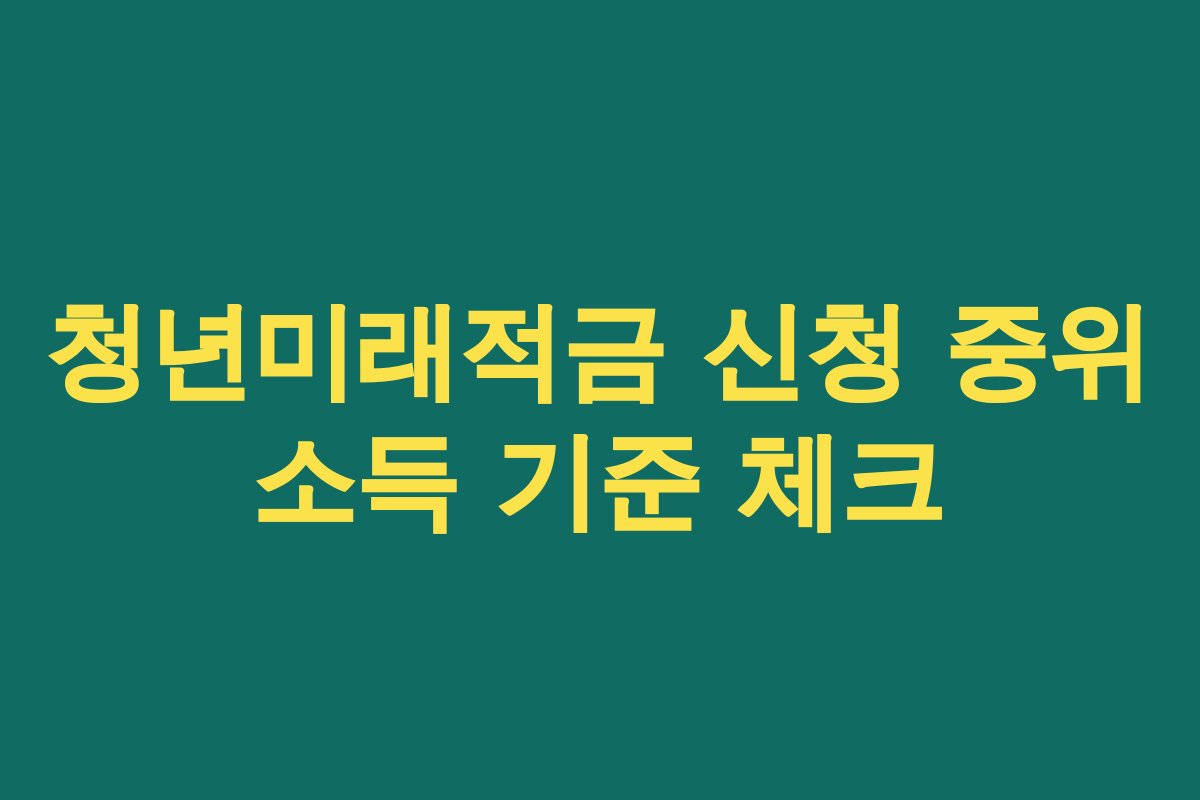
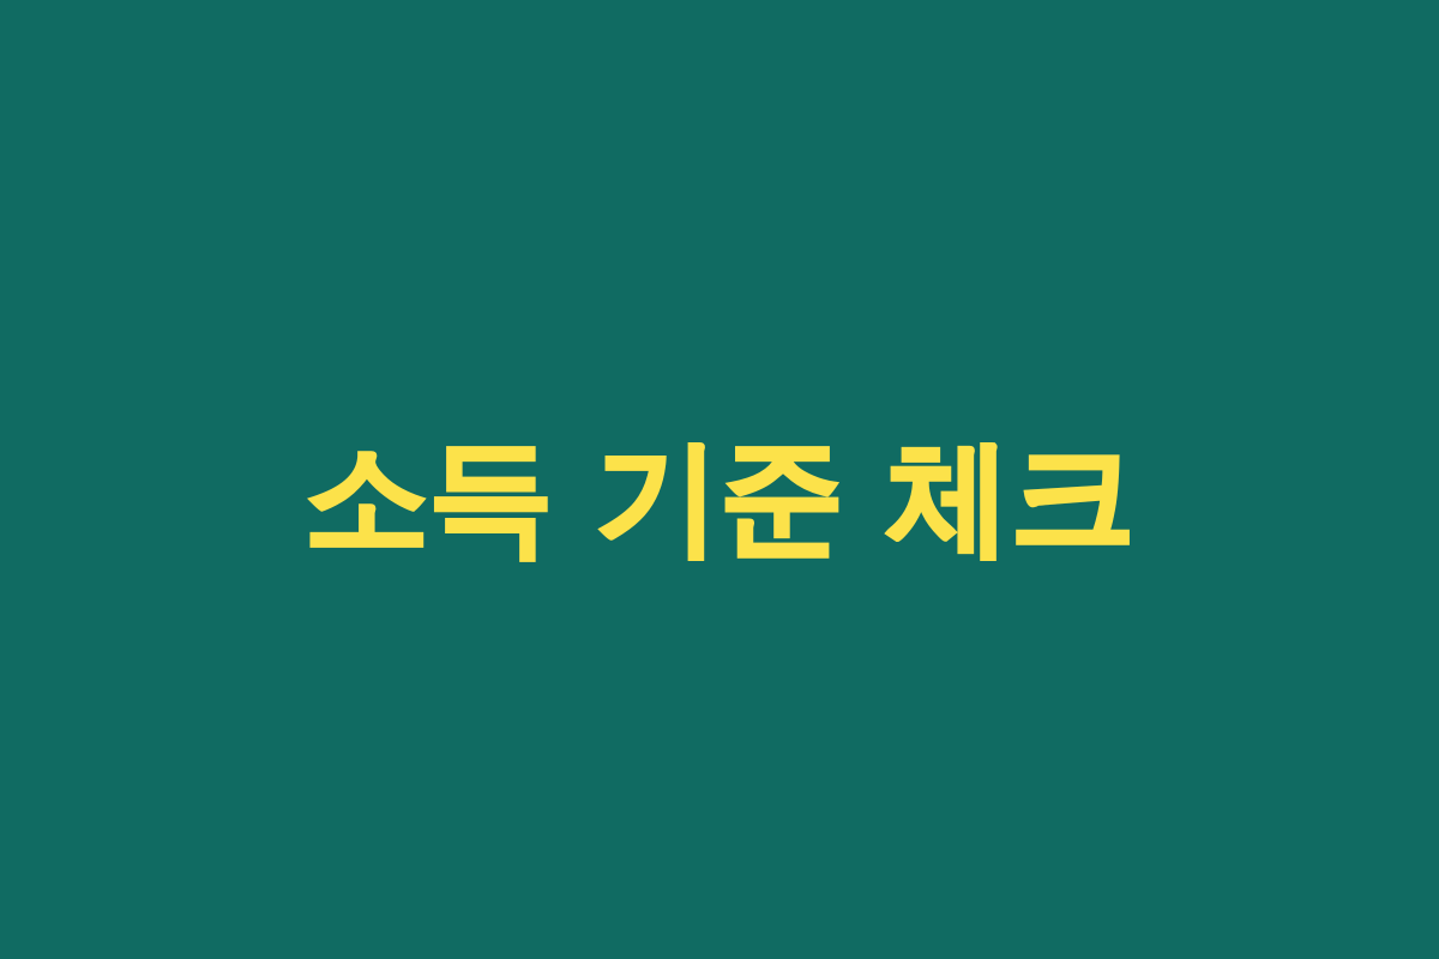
- 청년미래적금 신청 중위
  소득 기준 체크
